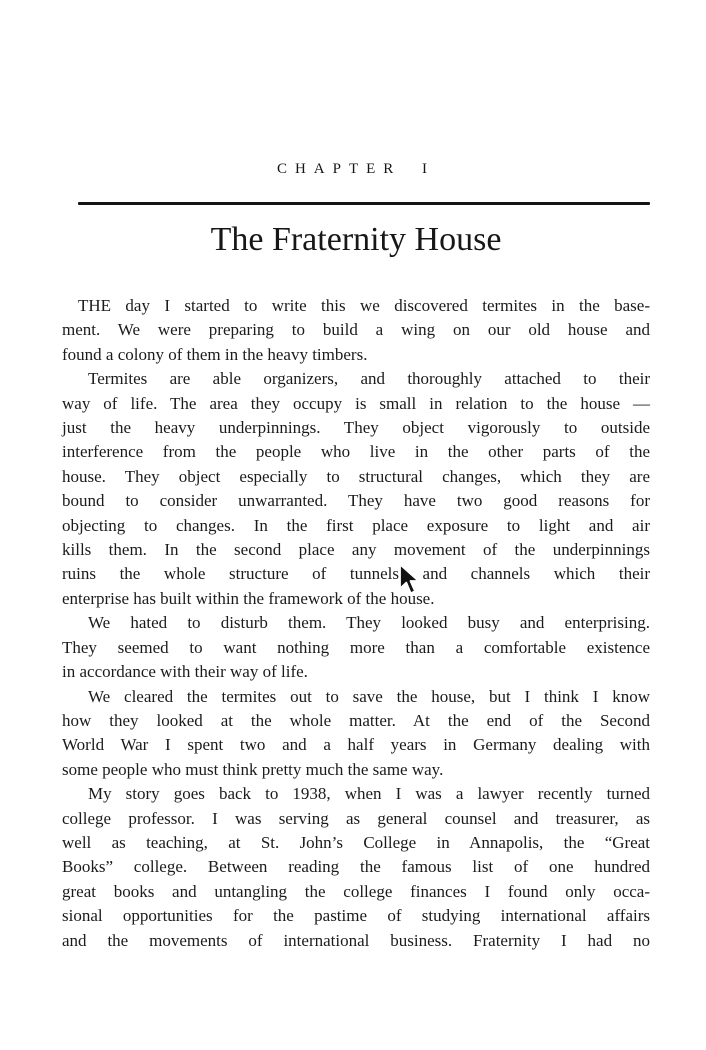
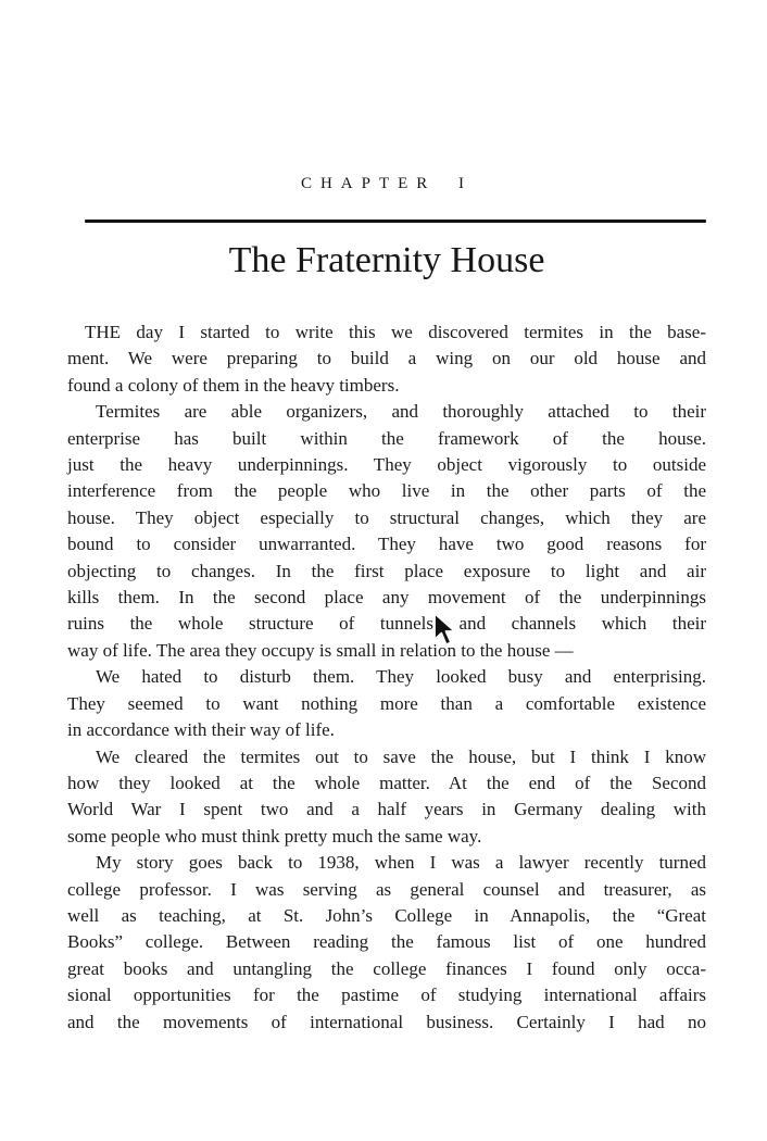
  CHAPTER I
  The Fraternity House
  THE day I started to write this we discovered termites in the base-
  ment. We were preparing to build a wing on our old house and
  found a colony of them in the heavy timbers.
  Termites are able organizers, and thoroughly attached to their
- way of life. The area they occupy is small in relation to the house —
+ enterprise has built within the framework of the house.
  just the heavy underpinnings. They object vigorously to outside
  interference from the people who live in the other parts of the
  house. They object especially to structural changes, which they are
  bound to consider unwarranted. They have two good reasons for
  objecting to changes. In the first place exposure to light and air
  kills them. In the second place any movement of the underpinnings
  ruins the whole structure of tunnels and channels which their
- enterprise has built within the framework of the house.
+ way of life. The area they occupy is small in relation to the house —
  We hated to disturb them. They looked busy and enterprising.
  They seemed to want nothing more than a comfortable existence
  in accordance with their way of life.
  We cleared the termites out to save the house, but I think I know
  how they looked at the whole matter. At the end of the Second
  World War I spent two and a half years in Germany dealing with
  some people who must think pretty much the same way.
  My story goes back to 1938, when I was a lawyer recently turned
  college professor. I was serving as general counsel and treasurer, as
  well as teaching, at St. John’s College in Annapolis, the “Great
  Books” college. Between reading the famous list of one hundred
  great books and untangling the college finances I found only occa-
  sional opportunities for the pastime of studying international affairs
- and the movements of international business. Fraternity I had no
+ and the movements of international business. Certainly I had no
